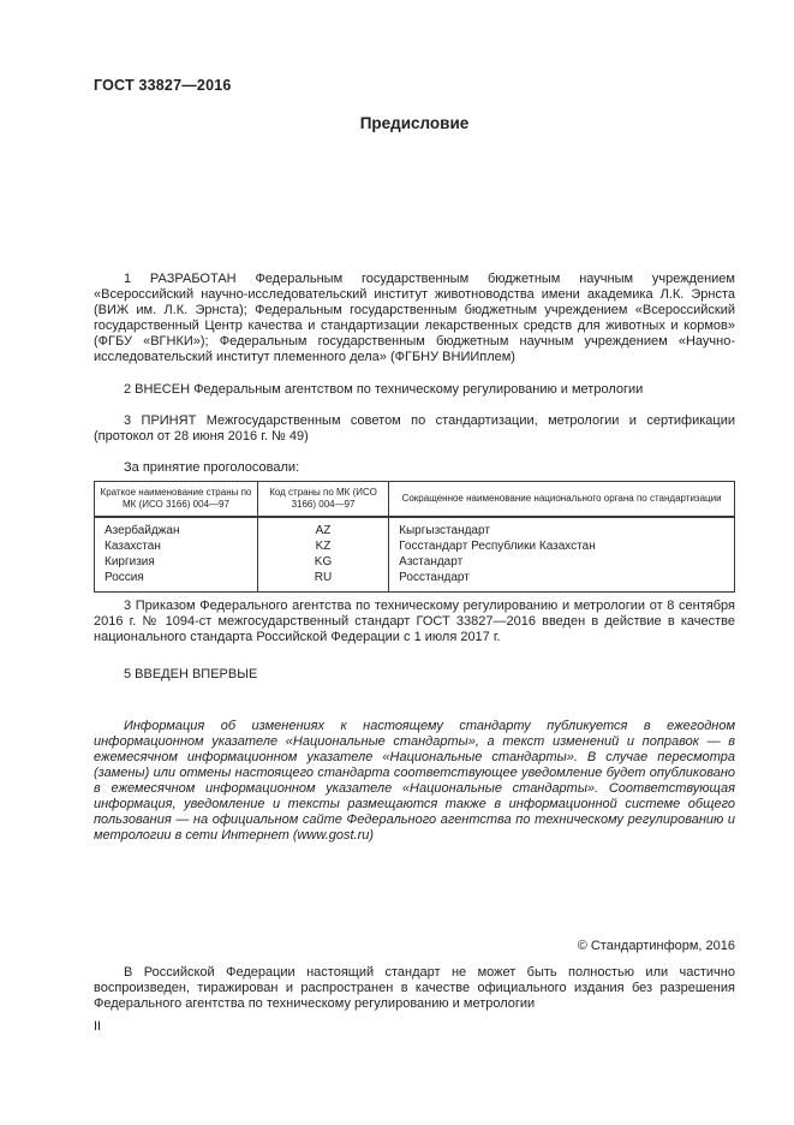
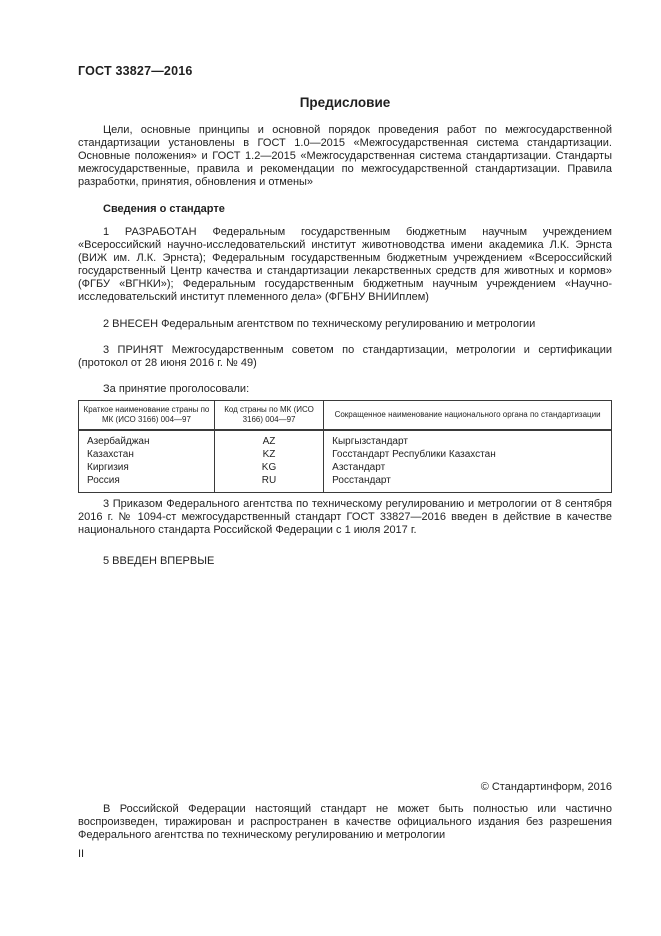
  ГОСТ 33827—2016
  Предисловие
+ Цели, основные принципы и основной порядок проведения работ по межгосударственной стандартизации установлены в ГОСТ 1.0—2015 «Межгосударственная система стандартизации. Основные положения» и ГОСТ 1.2—2015 «Межгосударственная система стандартизации. Стандарты межгосударственные, правила и рекомендации по межгосударственной стандартизации. Правила разработки, принятия, обновления и отмены»
+ Сведения о стандарте
  1 РАЗРАБОТАН Федеральным государственным бюджетным научным учреждением «Всероссийский научно-исследовательский институт животноводства имени академика Л.К. Эрнста (ВИЖ им. Л.К. Эрнста); Федеральным государственным бюджетным учреждением «Всероссийский государственный Центр качества и стандартизации лекарственных средств для животных и кормов» (ФГБУ «ВГНКИ»); Федеральным государственным бюджетным научным учреждением «Научно-исследовательский институт племенного дела» (ФГБНУ ВНИИплем)
  2 ВНЕСЕН Федеральным агентством по техническому регулированию и метрологии
  3 ПРИНЯТ Межгосударственным советом по стандартизации, метрологии и сертификации (протокол от 28 июня 2016 г. № 49)
  За принятие проголосовали:
  Краткое наименование страны по МК (ИСО 3166) 004—97	Код страны по МК (ИСО 3166) 004—97	Сокращенное наименование национального органа по стандартизации
  Азербайджан	AZ	Кыргызстандарт
  Казахстан	KZ	Госстандарт Республики Казахстан
  Киргизия	KG	Азстандарт
  Россия	RU	Росстандарт
  3 Приказом Федерального агентства по техническому регулированию и метрологии от 8 сентября 2016 г. № 1094-ст межгосударственный стандарт ГОСТ 33827—2016 введен в действие в качестве национального стандарта Российской Федерации с 1 июля 2017 г.
  5 ВВЕДЕН ВПЕРВЫЕ
- Информация об изменениях к настоящему стандарту публикуется в ежегодном информационном указателе «Национальные стандарты», а текст изменений и поправок — в ежемесячном информационном указателе «Национальные стандарты». В случае пересмотра (замены) или отмены настоящего стандарта соответствующее уведомление будет опубликовано в ежемесячном информационном указателе «Национальные стандарты». Соответствующая информация, уведомление и тексты размещаются также в информационной системе общего пользования — на официальном сайте Федерального агентства по техническому регулированию и метрологии в сети Интернет (www.gost.ru)
  © Стандартинформ, 2016
  В Российской Федерации настоящий стандарт не может быть полностью или частично воспроизведен, тиражирован и распространен в качестве официального издания без разрешения Федерального агентства по техническому регулированию и метрологии
  II
